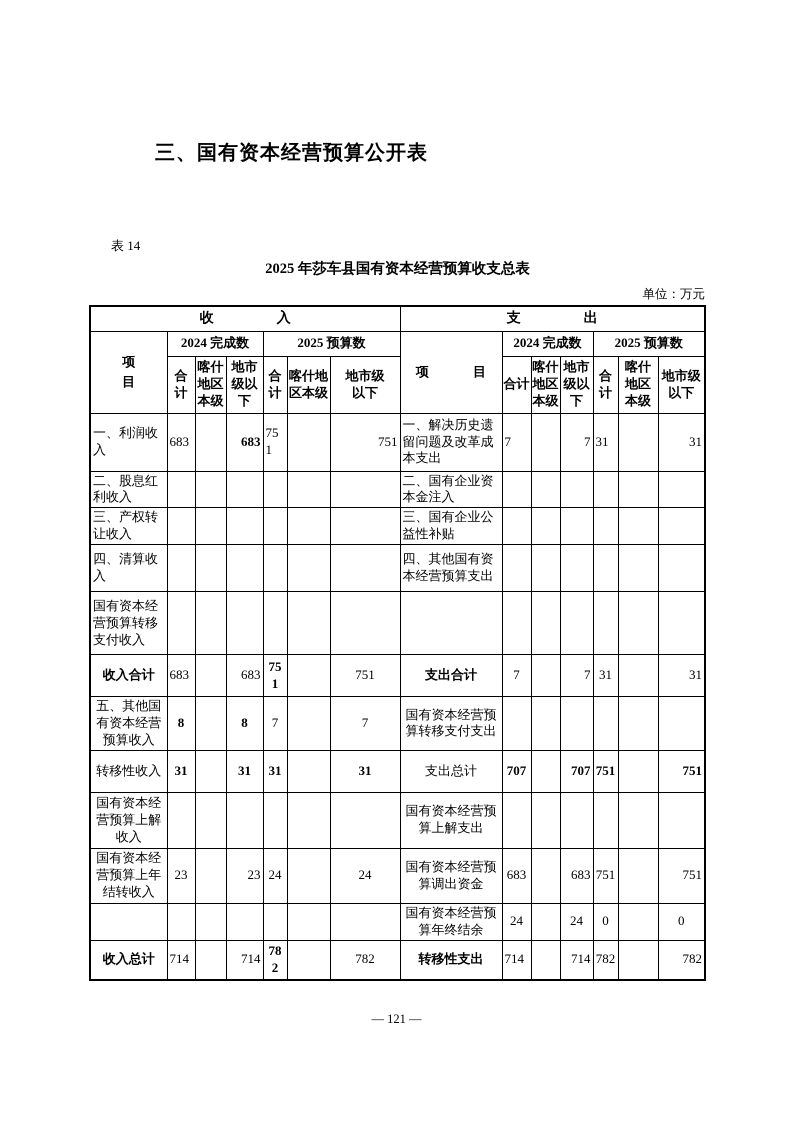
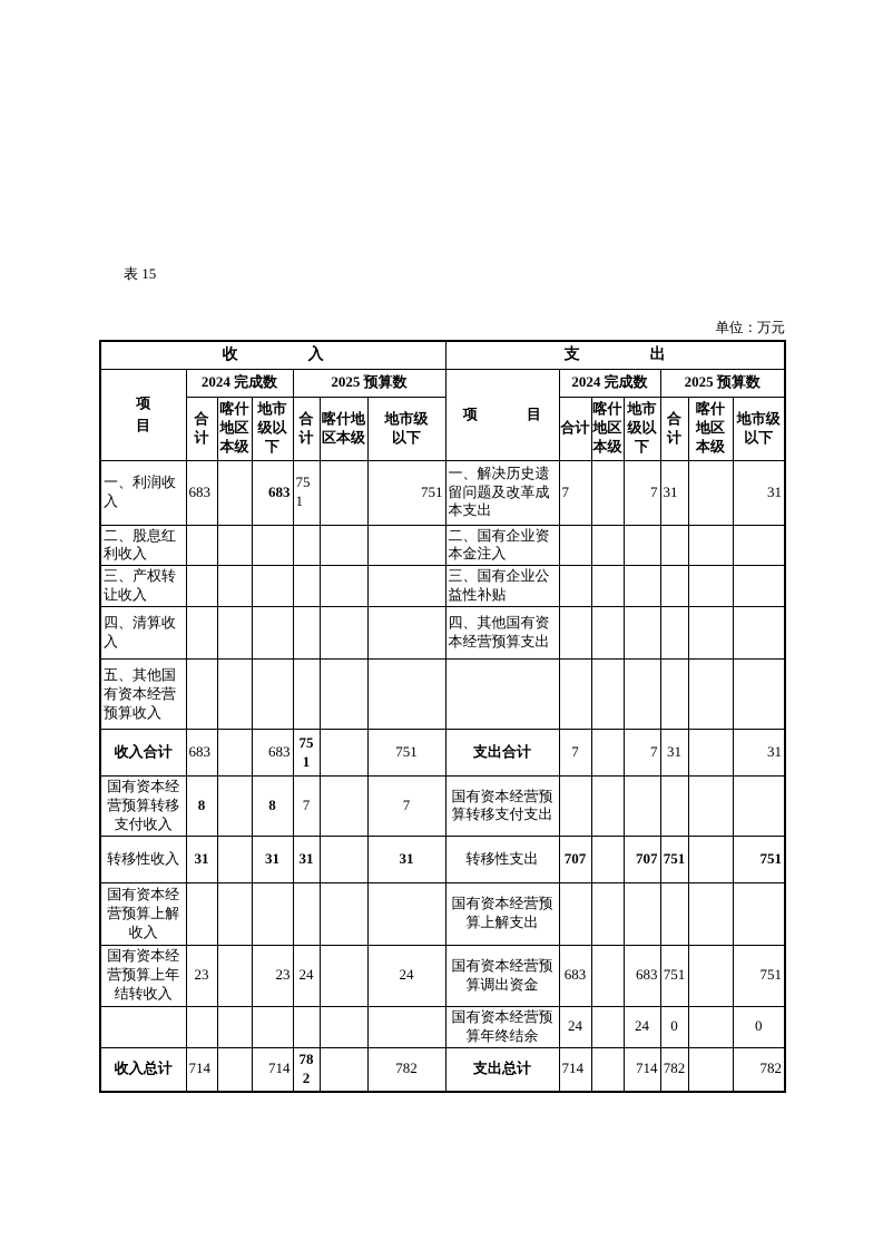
- 三、国有资本经营预算公开表
- 表 14
+ 表 15
- 2025 年莎车县国有资本经营预算收支总表
  单位：万元
  收入	支出
  项目	2024 完成数	2025 预算数	项	2024 完成数	2025 预算数
  合计	喀什地区本级	地市级以下	合计	喀什地区本级	地市级以下	合计	喀什地区本级	地市级以下	合计	喀什地区本级	地市级以下
  一、利润收入	683		683	751		751	一、解决历史遗留问题及改革成本支出	7		7	31		31
  二、股息红利收入							二、国有企业资本金注入
  三、产权转让收入							三、国有企业公益性补贴
  四、清算收入							四、其他国有资本经营预算支出
- 国有资本经营预算转移支付收入
+ 五、其他国有资本经营预算收入
  收入合计	683		683	751		751	支出合计	7		7	31		31
- 五、其他国有资本经营预算收入	8		8	7		7	国有资本经营预算转移支付支出
+ 国有资本经营预算转移支付收入	8		8	7		7	国有资本经营预算转移支付支出
- 转移性收入	31		31	31		31	支出总计	707		707	751		751
+ 转移性收入	31		31	31		31	转移性支出	707		707	751		751
  国有资本经营预算上解收入							国有资本经营预算上解支出
  国有资本经营预算上年结转收入	23		23	24		24	国有资本经营预算调出资金	683		683	751		751
  							国有资本经营预算年终结余	24		24	0		0
- 收入总计	714		714	782		782	转移性支出	714		714	782		782
+ 收入总计	714		714	782		782	支出总计	714		714	782		782
- — 121 —
